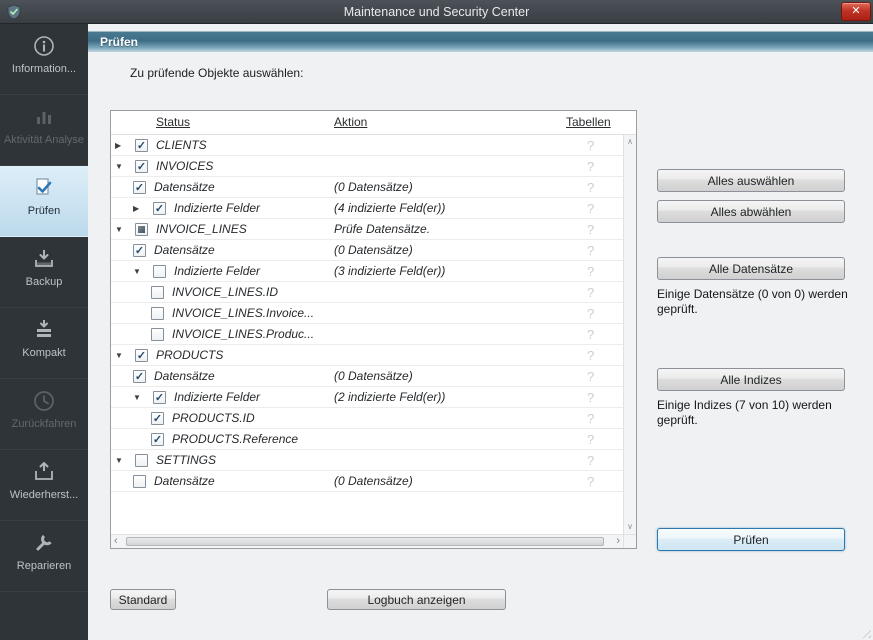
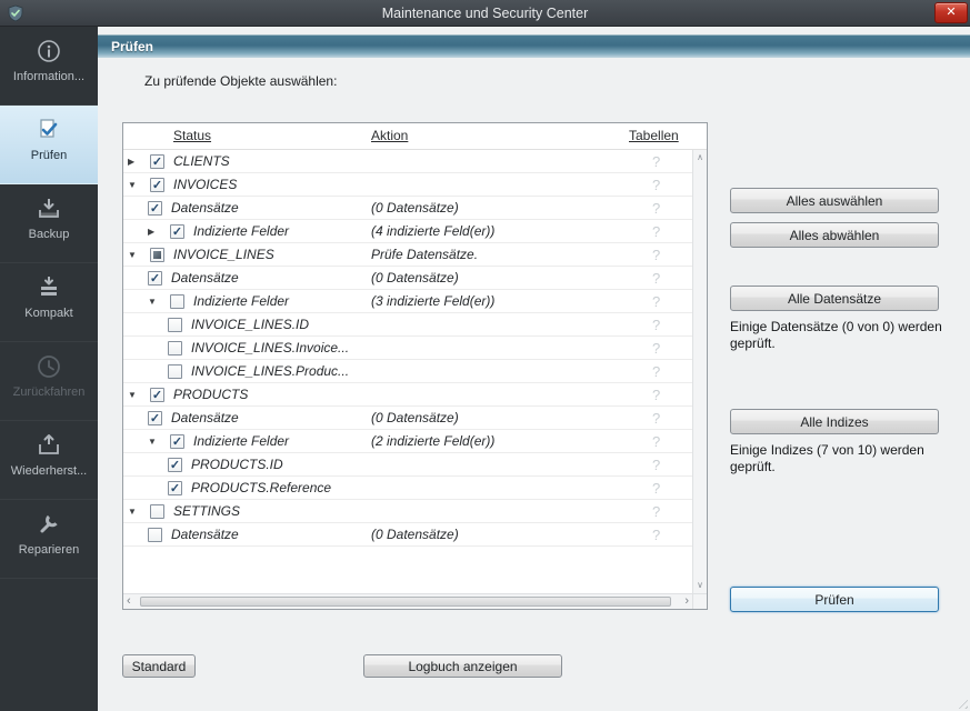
  Maintenance und Security Center
  ✕
  Information...
- Aktivität Analyse
  Prüfen
  Backup
  Kompakt
  Zurückfahren
  Wiederherst...
  Reparieren
  Prüfen
  Zu prüfende Objekte auswählen:
  Status
  Aktion
  Tabellen
  ▶
  ✓
  CLIENTS
  ?
  ▼
  ✓
  INVOICES
  ?
  ✓
  Datensätze
  (0 Datensätze)
  ?
  ▶
  ✓
  Indizierte Felder
  (4 indizierte Feld(er))
  ?
  ▼
  INVOICE_LINES
  Prüfe Datensätze.
  ?
  ✓
  Datensätze
  (0 Datensätze)
  ?
  ▼
  Indizierte Felder
  (3 indizierte Feld(er))
  ?
  INVOICE_LINES.ID
  ?
  INVOICE_LINES.Invoice...
  ?
  INVOICE_LINES.Produc...
  ?
  ▼
  ✓
  PRODUCTS
  ?
  ✓
  Datensätze
  (0 Datensätze)
  ?
  ▼
  ✓
  Indizierte Felder
  (2 indizierte Feld(er))
  ?
  ✓
  PRODUCTS.ID
  ?
  ✓
  PRODUCTS.Reference
  ?
  ▼
  SETTINGS
  ?
  Datensätze
  (0 Datensätze)
  ?
  ∧
  ∨
  ‹
  ›
  Alles auswählen
  Alles abwählen
  Alle Datensätze
  Einige Datensätze (0 von 0) werden geprüft.
  Alle Indizes
  Einige Indizes (7 von 10) werden geprüft.
  Prüfen
  Standard
  Logbuch anzeigen
